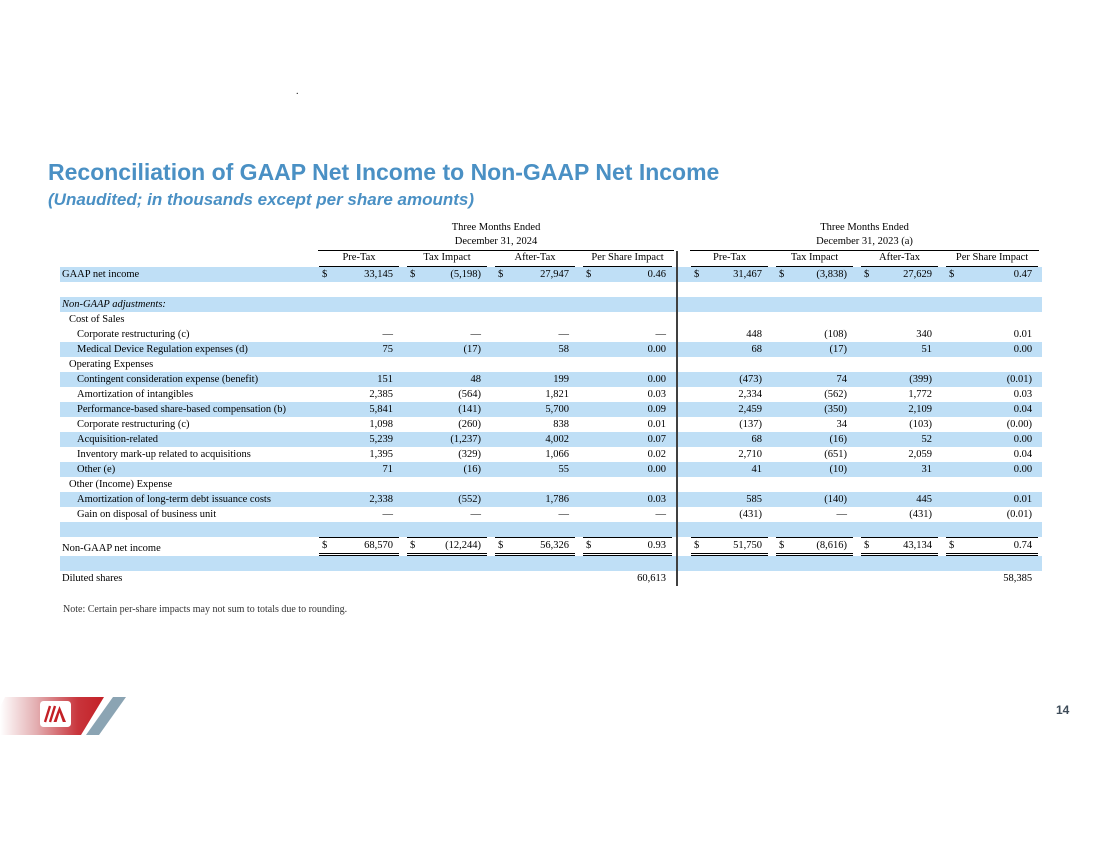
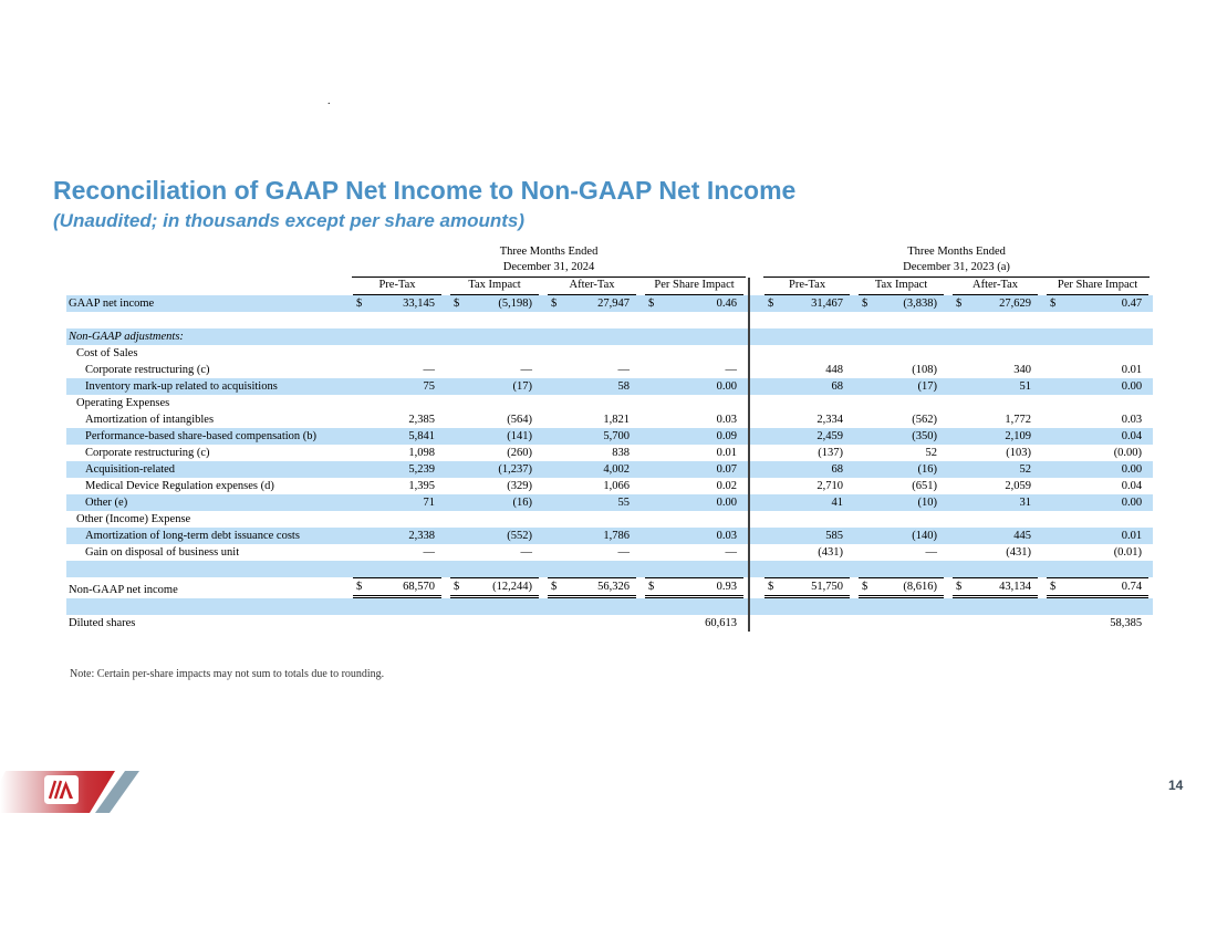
  .
  Reconciliation of GAAP Net Income to Non-GAAP Net Income
  (Unaudited; in thousands except per share amounts)
  	Three Months Ended		Three Months Ended
  	December 31, 2024		December 31, 2023 (a)
  	Pre-Tax	Tax Impact	After-Tax	Per Share Impact		Pre-Tax	Tax Impact	After-Tax	Per Share Impact
  GAAP net income	$ 33,145	$ (5,198)	$ 27,947	$ 0.46		$ 31,467	$ (3,838)	$ 27,629	$ 0.47
  Non-GAAP adjustments:
  Cost of Sales
  Corporate restructuring (c)	—	—	—	—		448	(108)	340	0.01
- Medical Device Regulation expenses (d)	75	(17)	58	0.00		68	(17)	51	0.00
+ Inventory mark-up related to acquisitions	75	(17)	58	0.00		68	(17)	51	0.00
  Operating Expenses
- Contingent consideration expense (benefit)	151	48	199	0.00		(473)	74	(399)	(0.01)
  Amortization of intangibles	2,385	(564)	1,821	0.03		2,334	(562)	1,772	0.03
  Performance-based share-based compensation (b)	5,841	(141)	5,700	0.09		2,459	(350)	2,109	0.04
- Corporate restructuring (c)	1,098	(260)	838	0.01		(137)	34	(103)	(0.00)
+ Corporate restructuring (c)	1,098	(260)	838	0.01		(137)	52	(103)	(0.00)
  Acquisition-related	5,239	(1,237)	4,002	0.07		68	(16)	52	0.00
- Inventory mark-up related to acquisitions	1,395	(329)	1,066	0.02		2,710	(651)	2,059	0.04
+ Medical Device Regulation expenses (d)	1,395	(329)	1,066	0.02		2,710	(651)	2,059	0.04
  Other (e)	71	(16)	55	0.00		41	(10)	31	0.00
  Other (Income) Expense
  Amortization of long-term debt issuance costs	2,338	(552)	1,786	0.03		585	(140)	445	0.01
  Gain on disposal of business unit	—	—	—	—		(431)	—	(431)	(0.01)
  Non-GAAP net income	$ 68,570	$ (12,244)	$ 56,326	$ 0.93		$ 51,750	$ (8,616)	$ 43,134	$ 0.74
  Diluted shares				60,613					58,385
  Note: Certain per-share impacts may not sum to totals due to rounding.
  14
